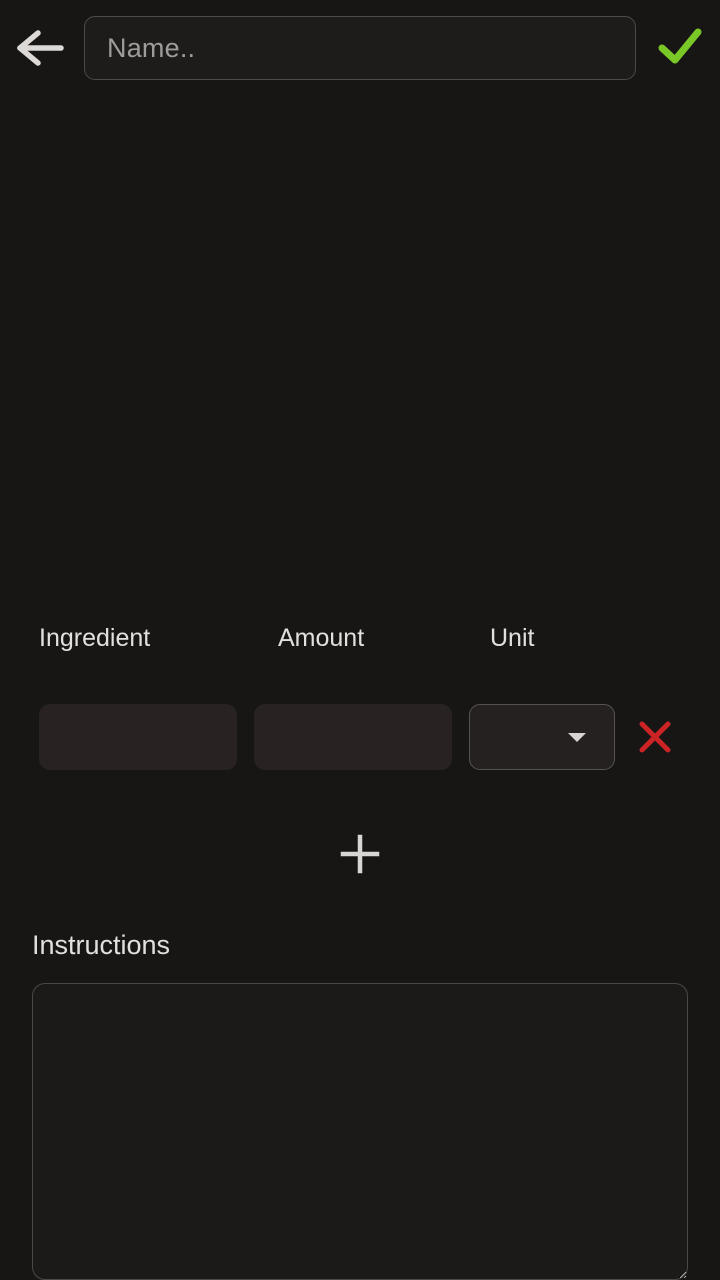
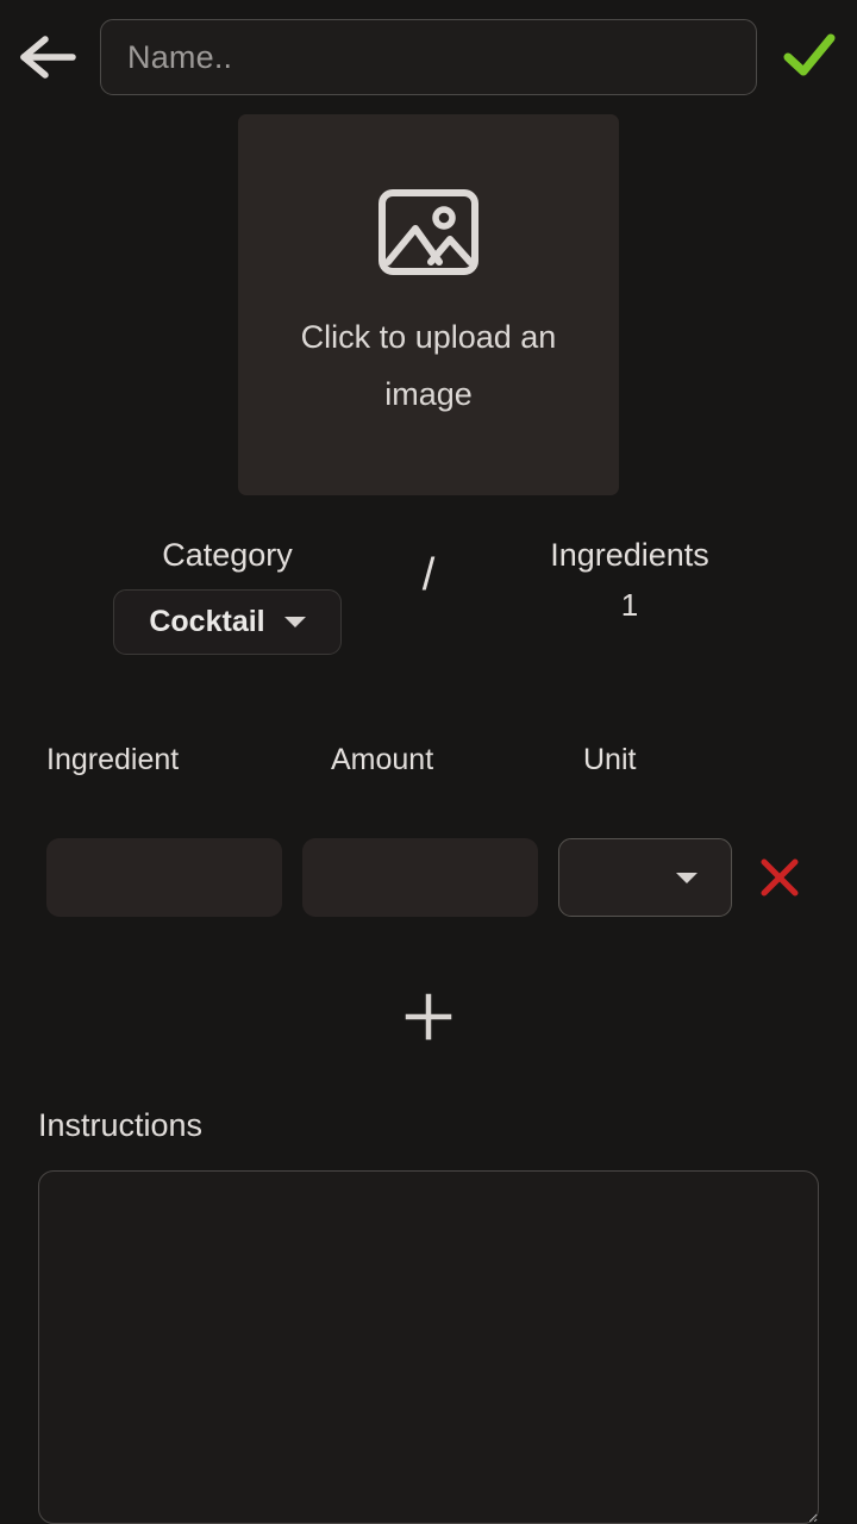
  Name..
+ Click to upload an image
+ Category
+ Cocktail
+ /
+ Ingredients
+ 1
  Ingredient
  Amount
  Unit
  Instructions
